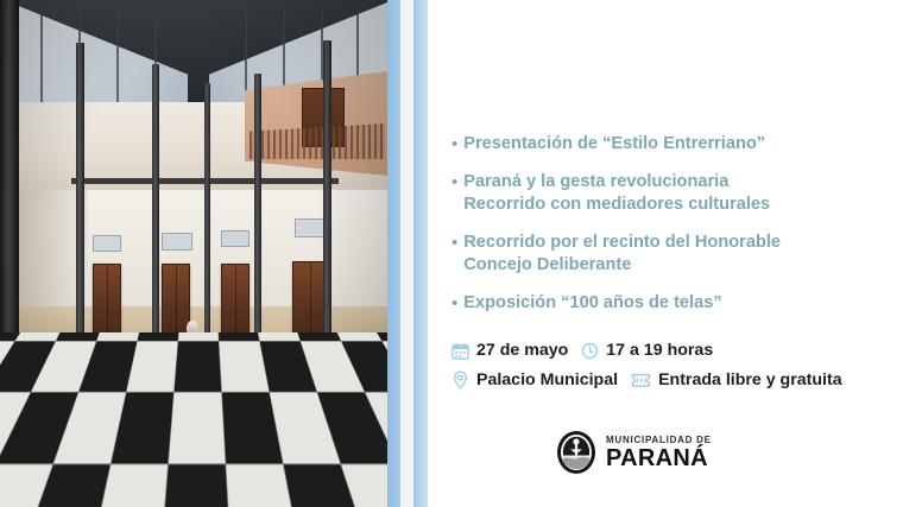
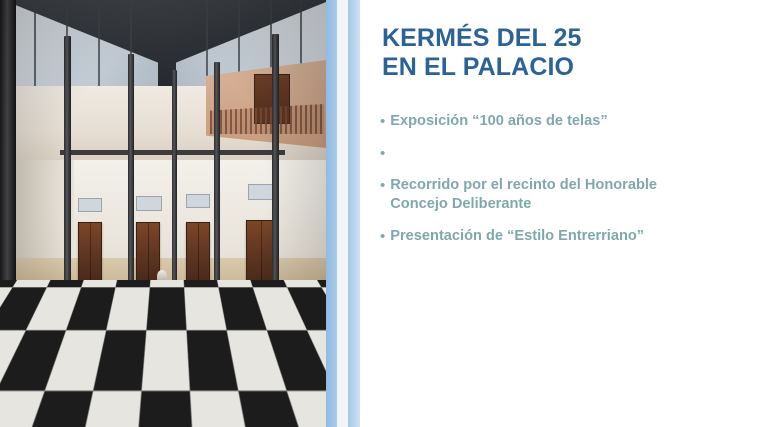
+ KERMÉS DEL 25
+ EN EL PALACIO
  •
- Presentación de “Estilo Entrerriano”
+ Exposición “100 años de telas”
  •
- Paraná y la gesta revolucionaria
- Recorrido con mediadores culturales
  •
  Recorrido por el recinto del Honorable
  Concejo Deliberante
  •
- Exposición “100 años de telas”
+ Presentación de “Estilo Entrerriano”
- 27 de mayo
- 17 a 19 horas
- Palacio Municipal
- Entrada libre y gratuita
- MUNICIPALIDAD DE
- PARANÁ
